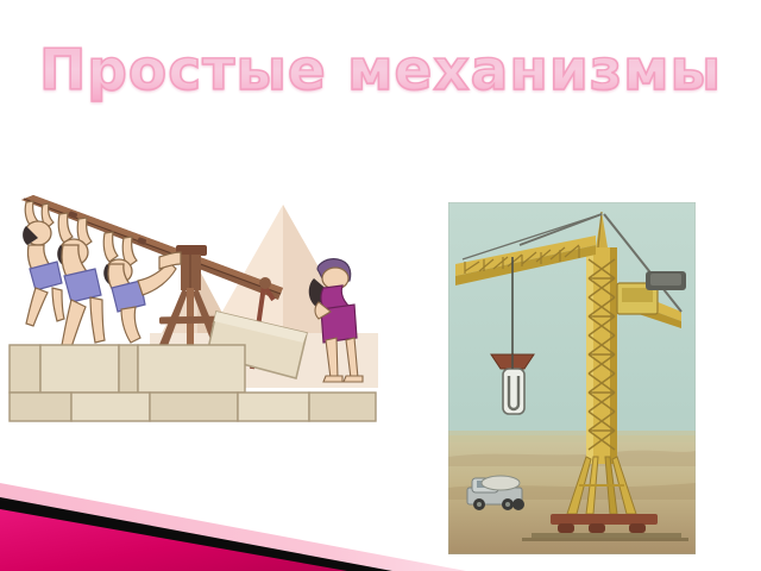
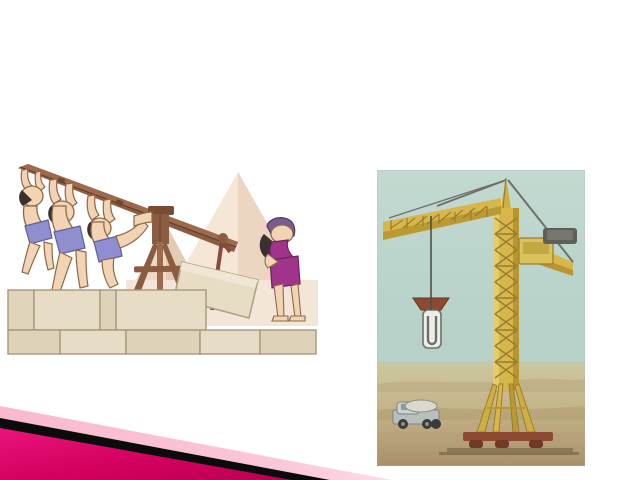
- Простые механизмы
